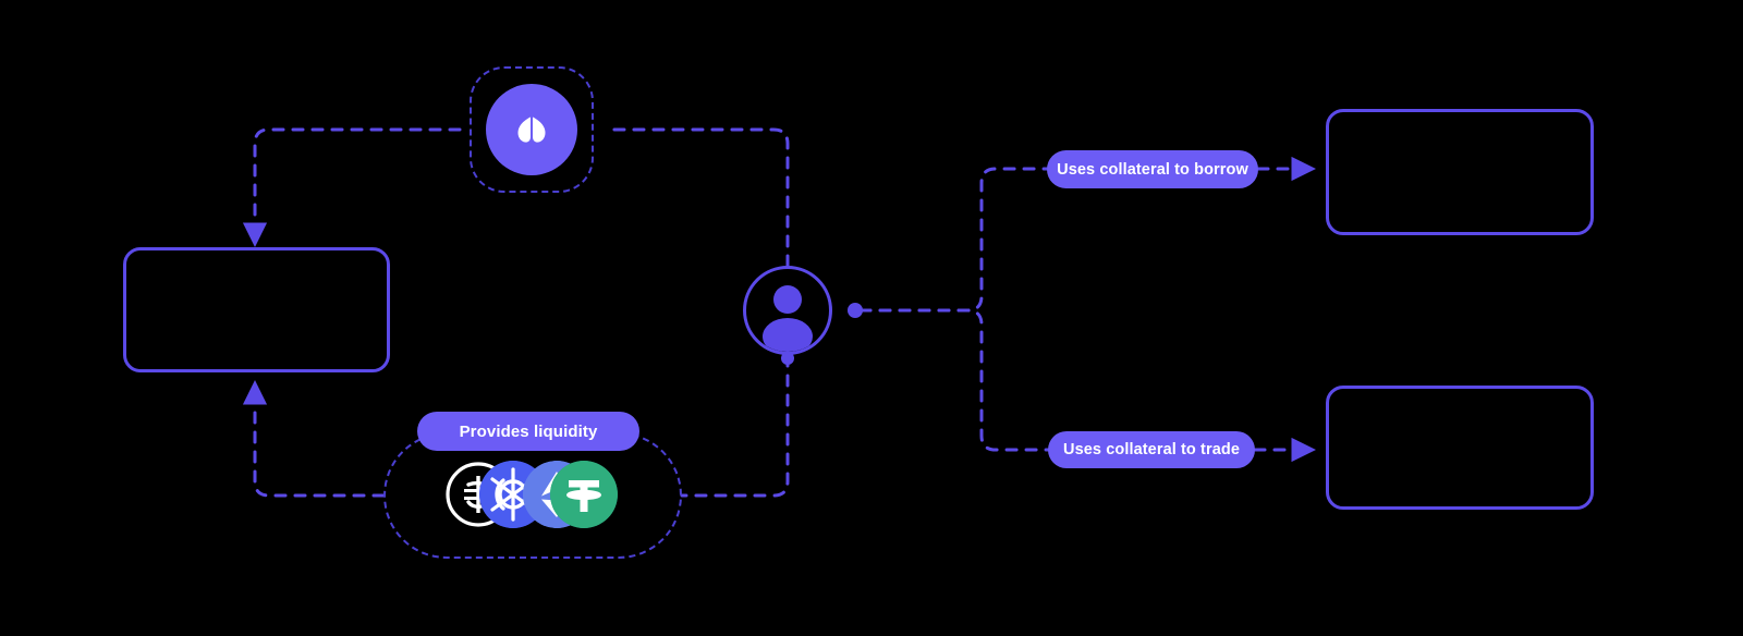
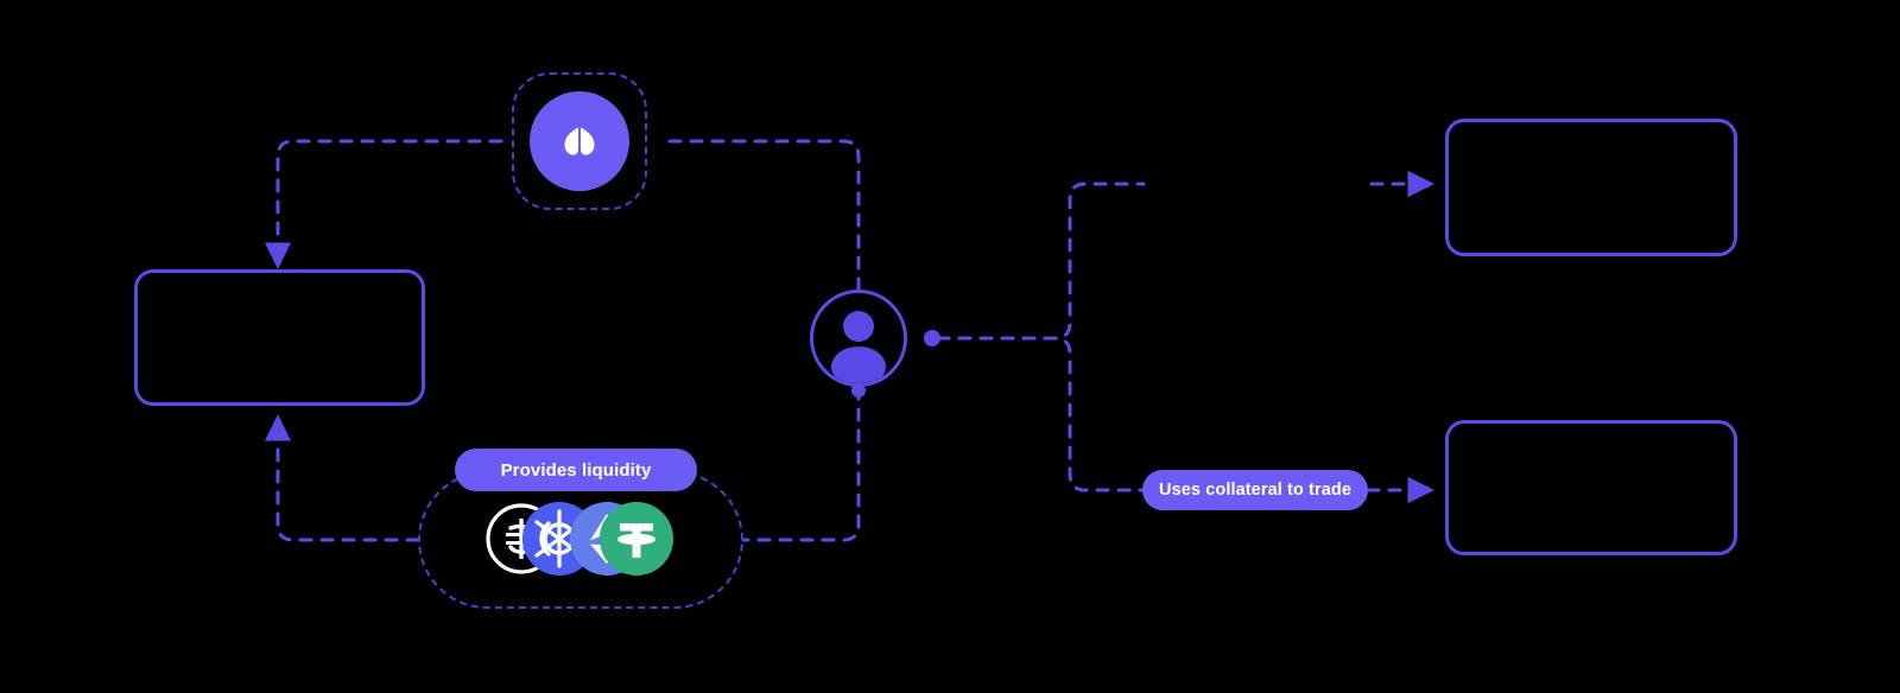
  Provides liquidity
- Uses collateral to borrow
  Uses collateral to trade
